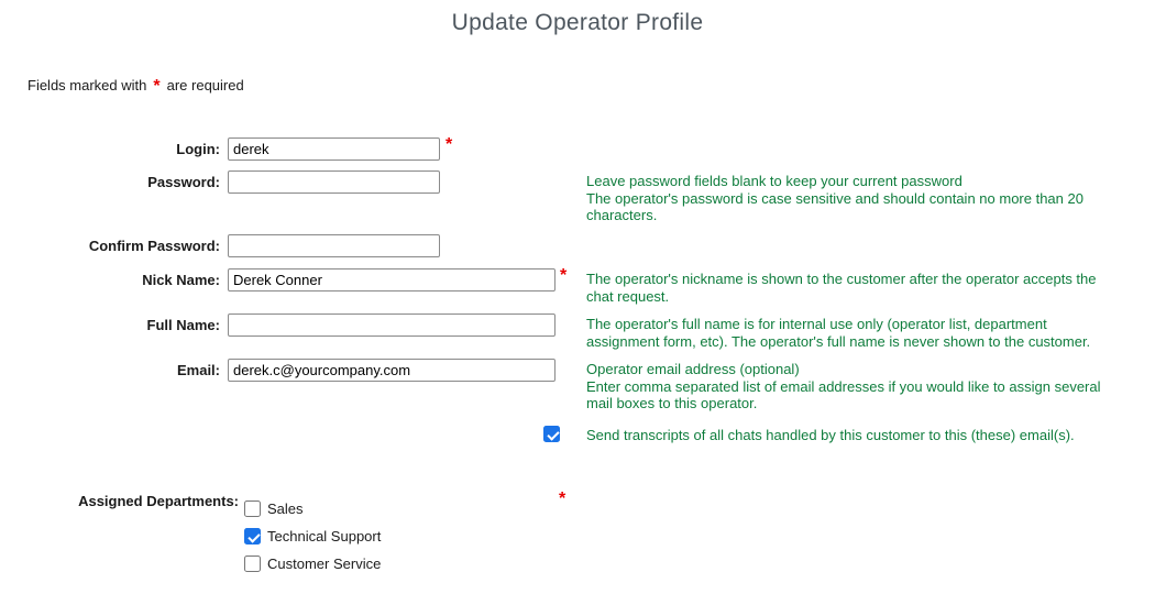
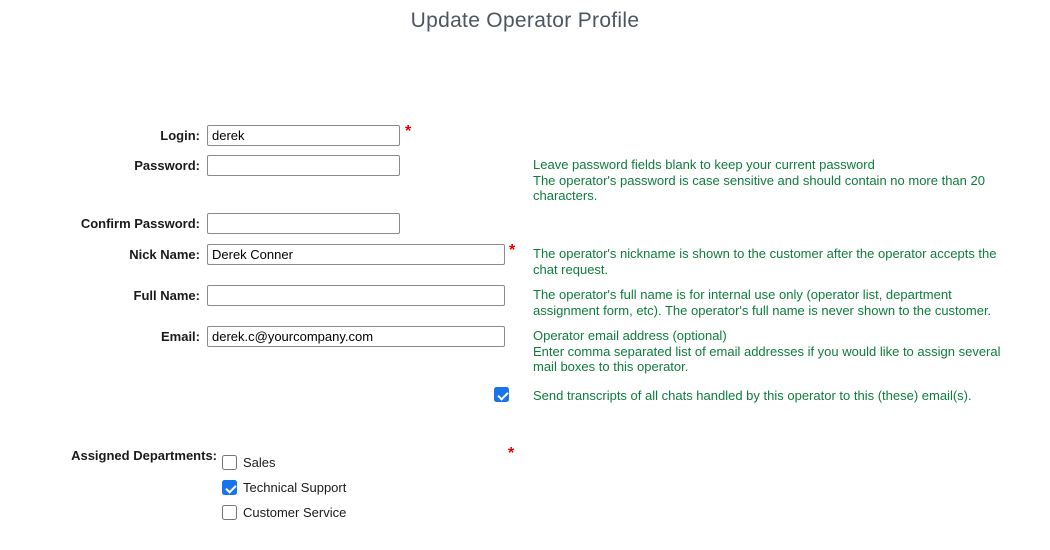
  Update Operator Profile
- Fields marked with * are required
  Login:
  derek
  *
  Password:
  Leave password fields blank to keep your current password
  The operator's password is case sensitive and should contain no more than 20
  characters.
  Confirm Password:
  Nick Name:
  Derek Conner
  *
  The operator's nickname is shown to the customer after the operator accepts the
  chat request.
  Full Name:
  The operator's full name is for internal use only (operator list, department
  assignment form, etc). The operator's full name is never shown to the customer.
  Email:
  derek.c@yourcompany.com
  Operator email address (optional)
  Enter comma separated list of email addresses if you would like to assign several
  mail boxes to this operator.
- Send transcripts of all chats handled by this customer to this (these) email(s).
+ Send transcripts of all chats handled by this operator to this (these) email(s).
  Assigned Departments:
  Sales
  Technical Support
  Customer Service
  *
